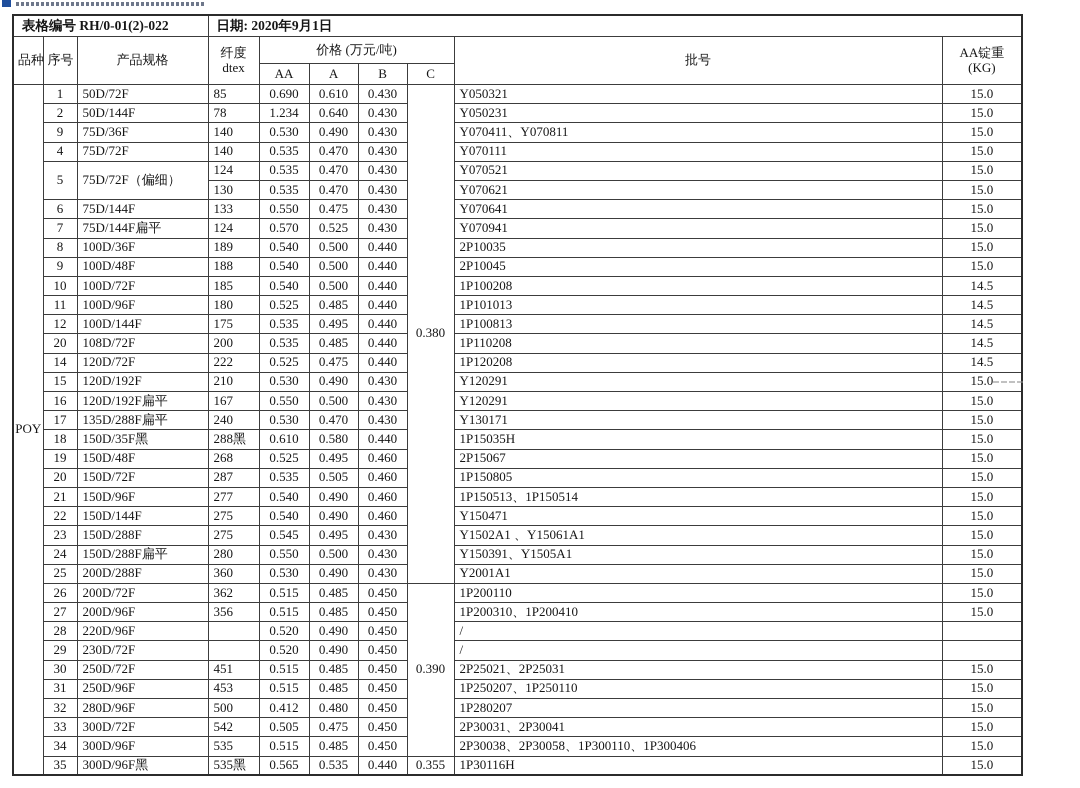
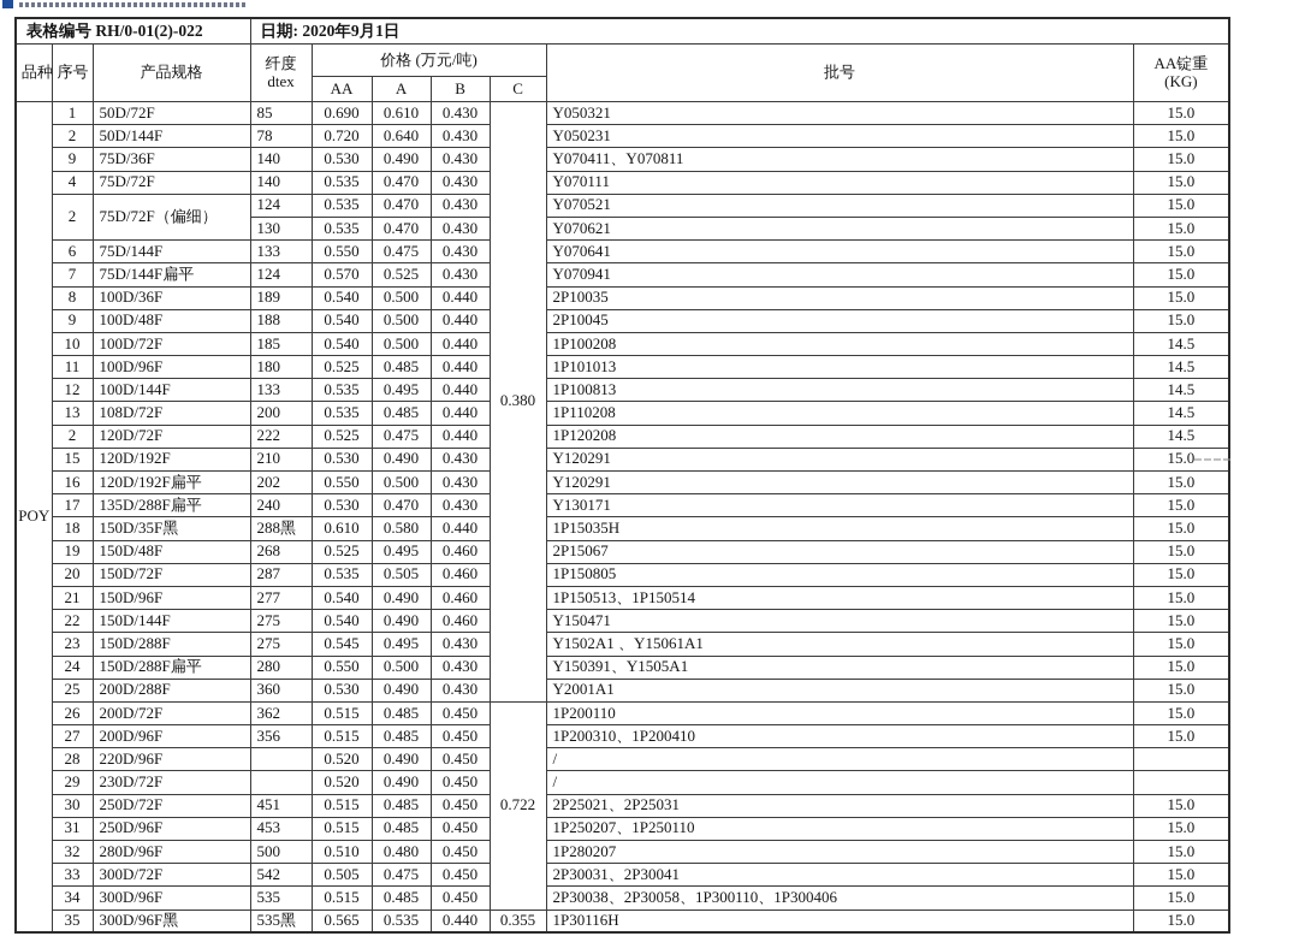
  表格编号 RH/0-01(2)-022	日期: 2020年9月1日
  品种	序号	产品规格	纤度 dtex	价格 (万元/吨)	批号	AA锭重 (KG)
  AA	A	B	C
  POY	1	50D/72F	85	0.690	0.610	0.430	0.380	Y050321	15.0
- 2	50D/144F	78	1.234	0.640	0.430	Y050231	15.0
+ 2	50D/144F	78	0.720	0.640	0.430	Y050231	15.0
  9	75D/36F	140	0.530	0.490	0.430	Y070411、Y070811	15.0
  4	75D/72F	140	0.535	0.470	0.430	Y070111	15.0
- 5	75D/72F（偏细）	124	0.535	0.470	0.430	Y070521	15.0
+ 2	75D/72F（偏细）	124	0.535	0.470	0.430	Y070521	15.0
  130	0.535	0.470	0.430	Y070621	15.0
  6	75D/144F	133	0.550	0.475	0.430	Y070641	15.0
  7	75D/144F扁平	124	0.570	0.525	0.430	Y070941	15.0
  8	100D/36F	189	0.540	0.500	0.440	2P10035	15.0
  9	100D/48F	188	0.540	0.500	0.440	2P10045	15.0
  10	100D/72F	185	0.540	0.500	0.440	1P100208	14.5
  11	100D/96F	180	0.525	0.485	0.440	1P101013	14.5
- 12	100D/144F	175	0.535	0.495	0.440	1P100813	14.5
+ 12	100D/144F	133	0.535	0.495	0.440	1P100813	14.5
- 20	108D/72F	200	0.535	0.485	0.440	1P110208	14.5
+ 13	108D/72F	200	0.535	0.485	0.440	1P110208	14.5
- 14	120D/72F	222	0.525	0.475	0.440	1P120208	14.5
+ 2	120D/72F	222	0.525	0.475	0.440	1P120208	14.5
  15	120D/192F	210	0.530	0.490	0.430	Y120291	15.0
- 16	120D/192F扁平	167	0.550	0.500	0.430	Y120291	15.0
+ 16	120D/192F扁平	202	0.550	0.500	0.430	Y120291	15.0
  17	135D/288F扁平	240	0.530	0.470	0.430	Y130171	15.0
  18	150D/35F黑	288黑	0.610	0.580	0.440	1P15035H	15.0
  19	150D/48F	268	0.525	0.495	0.460	2P15067	15.0
  20	150D/72F	287	0.535	0.505	0.460	1P150805	15.0
  21	150D/96F	277	0.540	0.490	0.460	1P150513、1P150514	15.0
  22	150D/144F	275	0.540	0.490	0.460	Y150471	15.0
  23	150D/288F	275	0.545	0.495	0.430	Y1502A1 、Y15061A1	15.0
  24	150D/288F扁平	280	0.550	0.500	0.430	Y150391、Y1505A1	15.0
  25	200D/288F	360	0.530	0.490	0.430	Y2001A1	15.0
- 26	200D/72F	362	0.515	0.485	0.450	0.390	1P200110	15.0
+ 26	200D/72F	362	0.515	0.485	0.450	0.722	1P200110	15.0
  27	200D/96F	356	0.515	0.485	0.450	1P200310、1P200410	15.0
  28	220D/96F		0.520	0.490	0.450	/
  29	230D/72F		0.520	0.490	0.450	/
  30	250D/72F	451	0.515	0.485	0.450	2P25021、2P25031	15.0
  31	250D/96F	453	0.515	0.485	0.450	1P250207、1P250110	15.0
- 32	280D/96F	500	0.412	0.480	0.450	1P280207	15.0
+ 32	280D/96F	500	0.510	0.480	0.450	1P280207	15.0
  33	300D/72F	542	0.505	0.475	0.450	2P30031、2P30041	15.0
  34	300D/96F	535	0.515	0.485	0.450	2P30038、2P30058、1P300110、1P300406	15.0
  35	300D/96F黑	535黑	0.565	0.535	0.440	0.355	1P30116H	15.0
